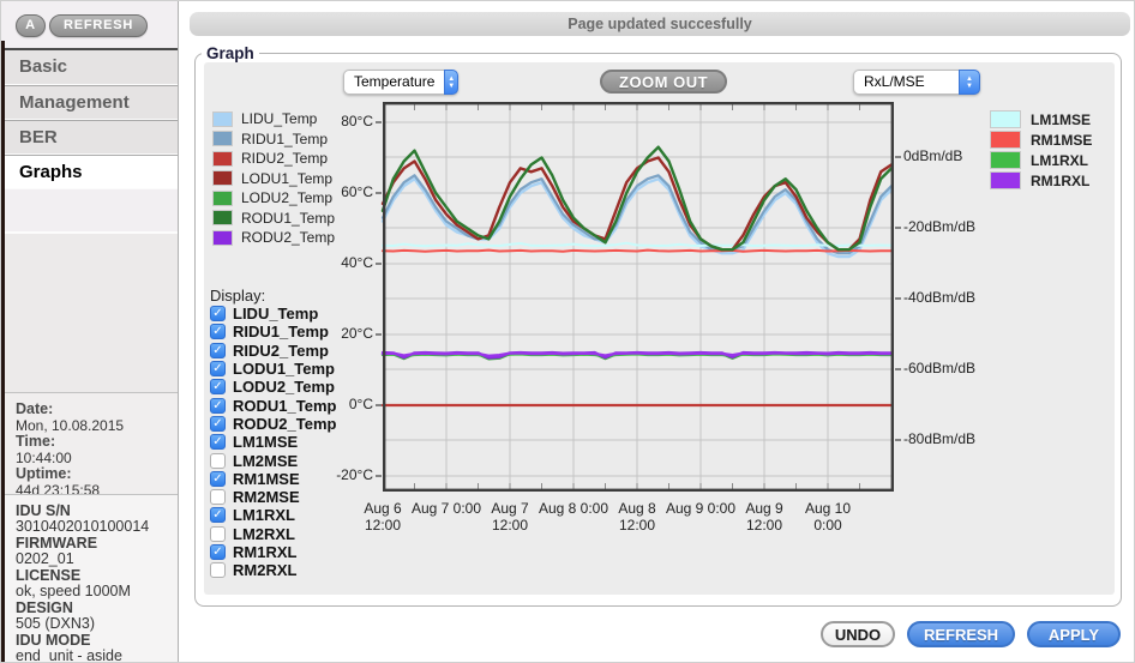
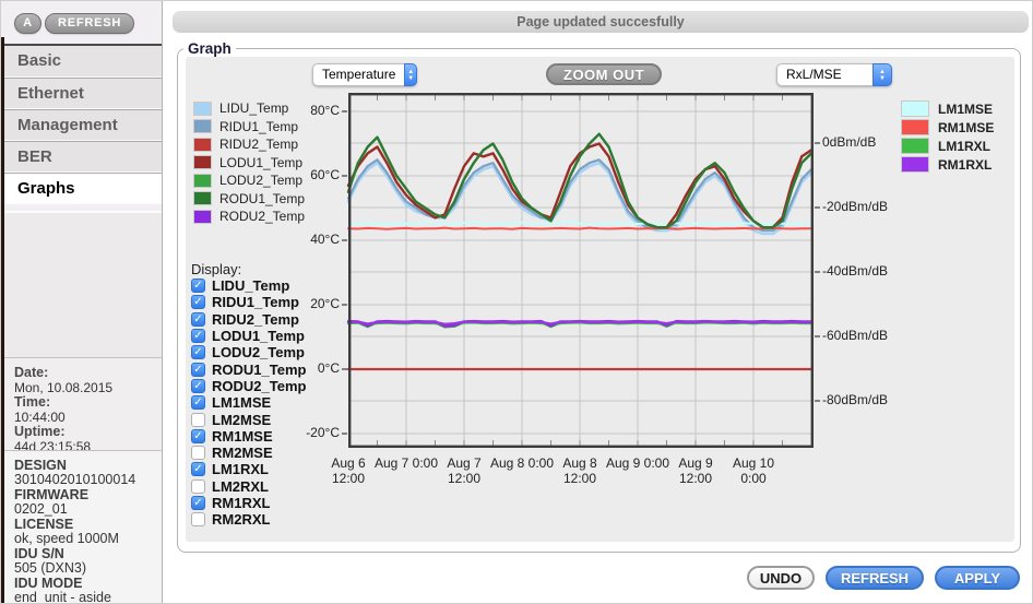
  A
  REFRESH
  Basic
+ Ethernet
  Management
  BER
  Graphs
  Date:
  Mon, 10.08.2015
  Time:
  10:44:00
  Uptime:
  44d 23:15:58
- IDU S/N
+ DESIGN
  3010402010100014
  FIRMWARE
  0202_01
  LICENSE
  ok, speed 1000M
- DESIGN
+ IDU S/N
  505 (DXN3)
  IDU MODE
  end_unit - aside
  Page updated succesfully
  Graph
  Temperature
  ZOOM OUT
  RxL/MSE
  LIDU_Temp
  RIDU1_Temp
  RIDU2_Temp
  LODU1_Temp
  LODU2_Temp
  RODU1_Temp
  RODU2_Temp
  LM1MSE
  RM1MSE
  LM1RXL
  RM1RXL
  Display:
  ✓
  LIDU_Temp
  ✓
  RIDU1_Temp
  ✓
  RIDU2_Temp
  ✓
  LODU1_Temp
  ✓
  LODU2_Temp
  ✓
  RODU1_Temp
  ✓
  RODU2_Temp
  ✓
  LM1MSE
  LM2MSE
  ✓
  RM1MSE
  RM2MSE
  ✓
  LM1RXL
  LM2RXL
  ✓
  RM1RXL
  RM2RXL
  80°C
  60°C
  40°C
  20°C
  0°C
  -20°C
  0dBm/dB
  -20dBm/dB
  -40dBm/dB
  -60dBm/dB
  -80dBm/dB
  Aug 6
  12:00
  Aug 7 0:00
  Aug 7
  12:00
  Aug 8 0:00
  Aug 8
  12:00
  Aug 9 0:00
  Aug 9
  12:00
  Aug 10
  0:00
  UNDO
  REFRESH
  APPLY
